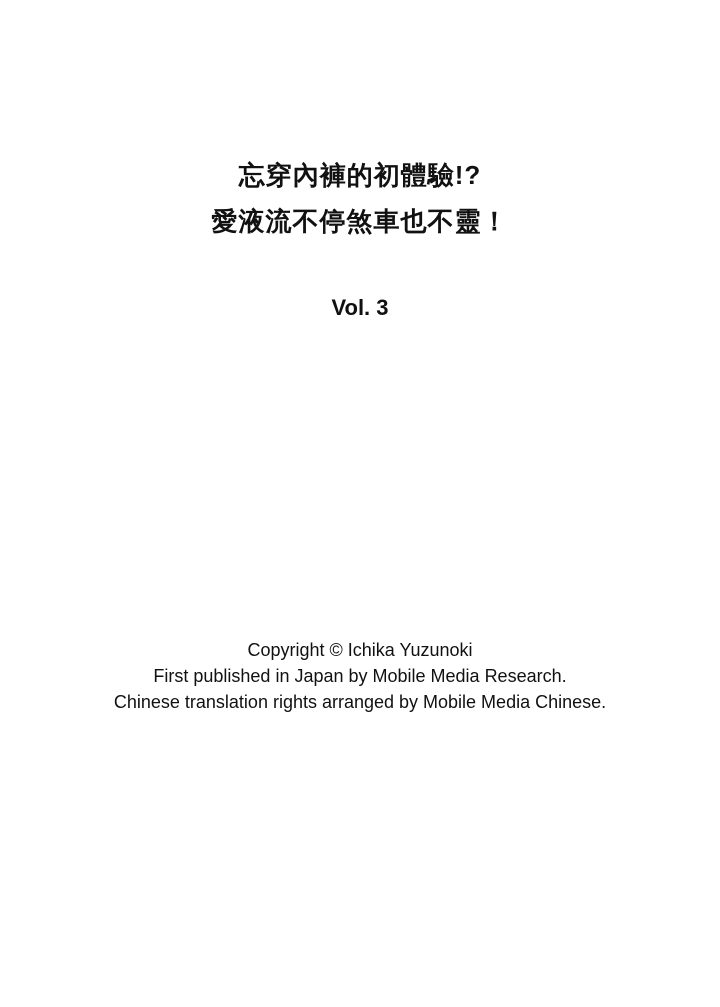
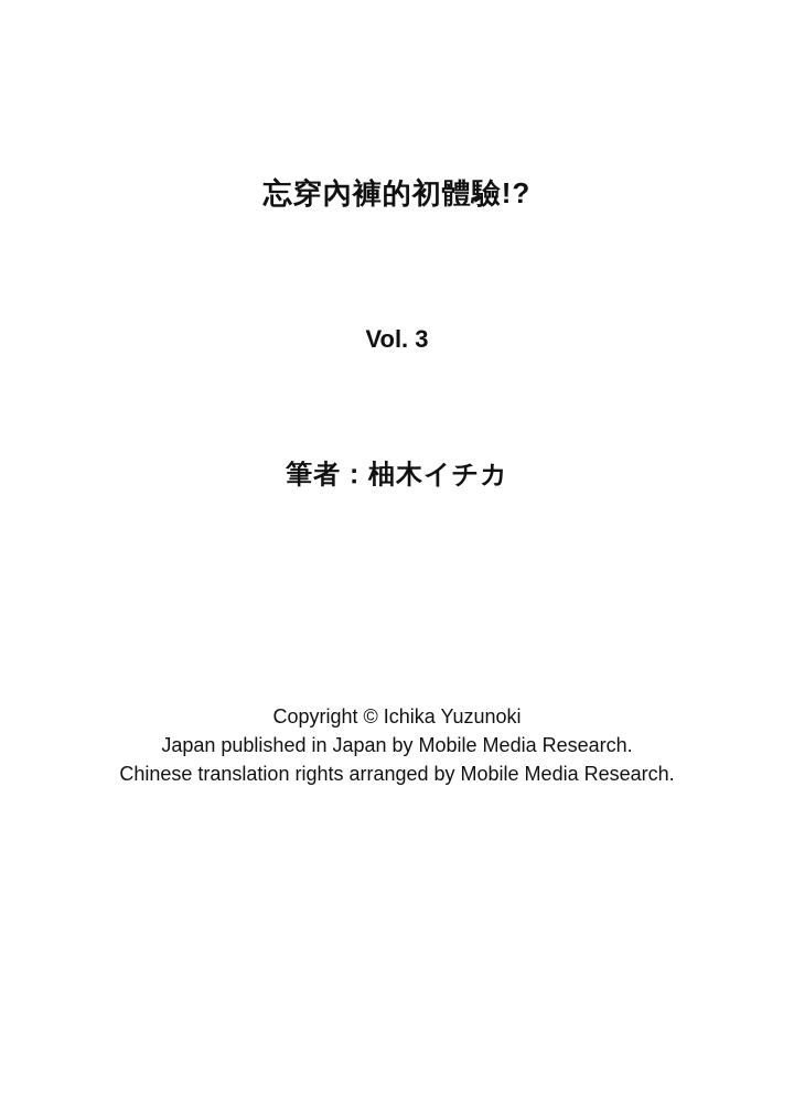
  忘穿內褲的初體驗!?
- 愛液流不停煞車也不靈！
  Vol. 3
+ 筆者：柚木イチカ
  Copyright © Ichika Yuzunoki
- First published in Japan by Mobile Media Research.
+ Japan published in Japan by Mobile Media Research.
- Chinese translation rights arranged by Mobile Media Chinese.
+ Chinese translation rights arranged by Mobile Media Research.
